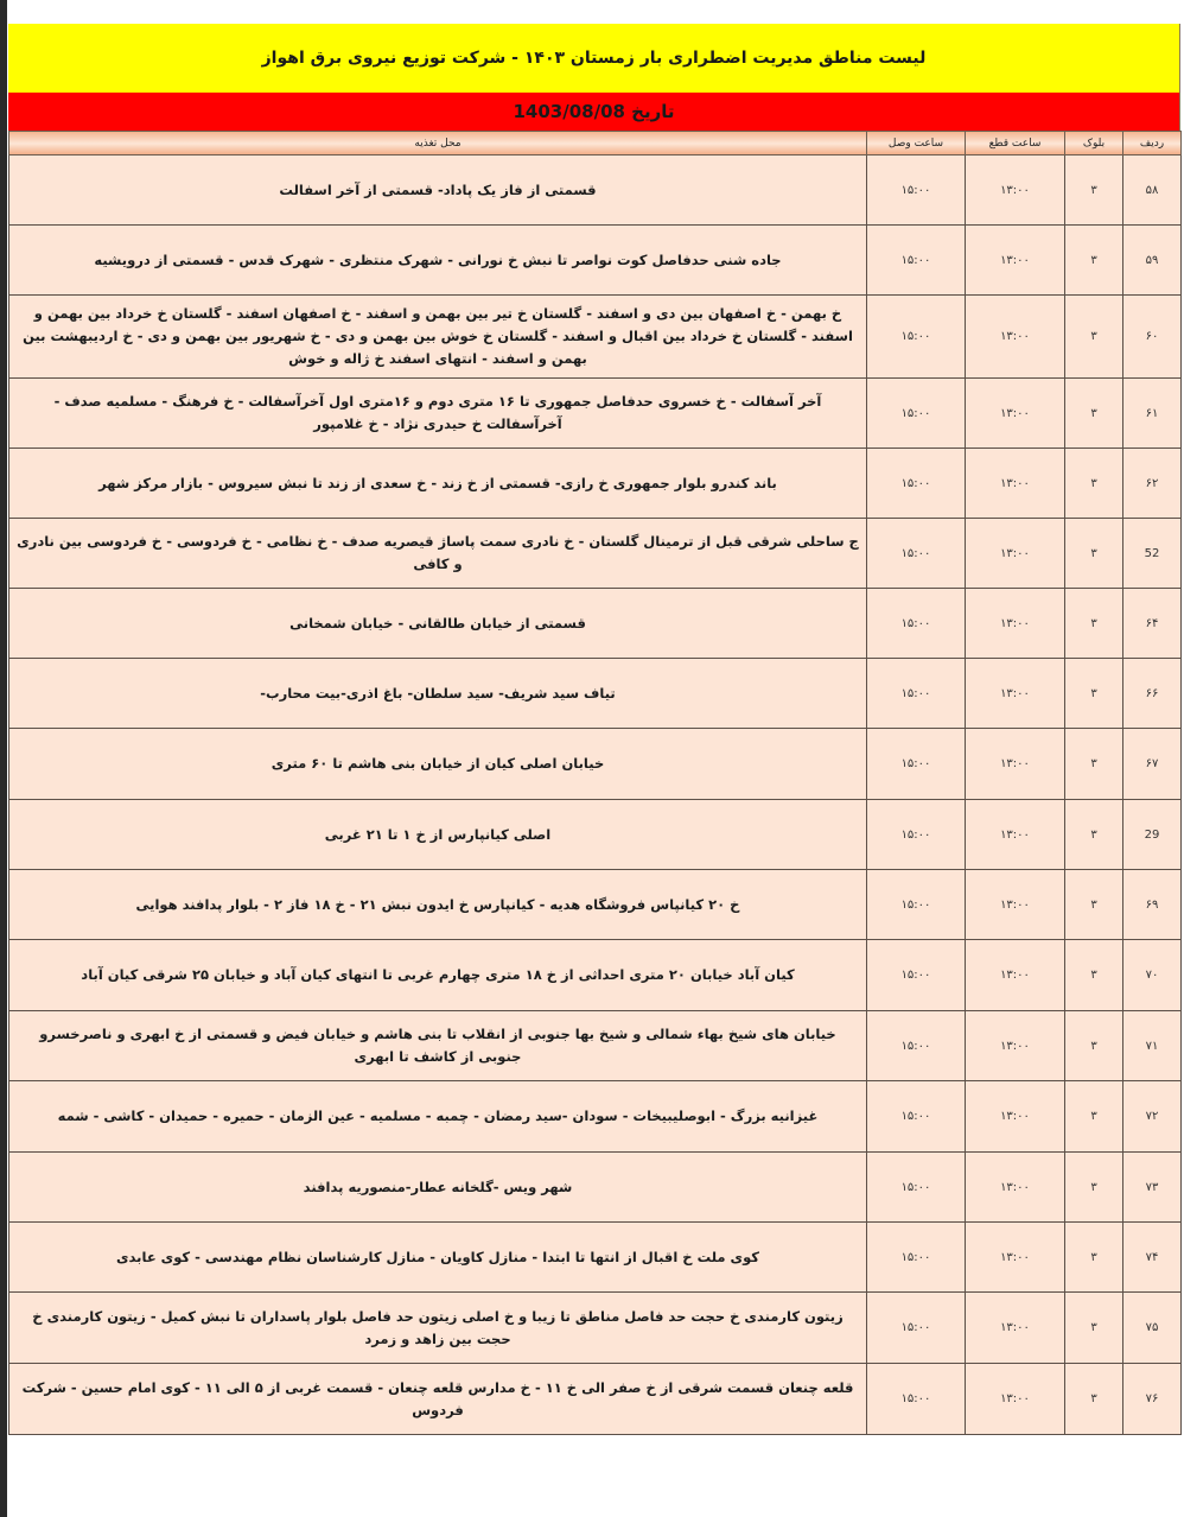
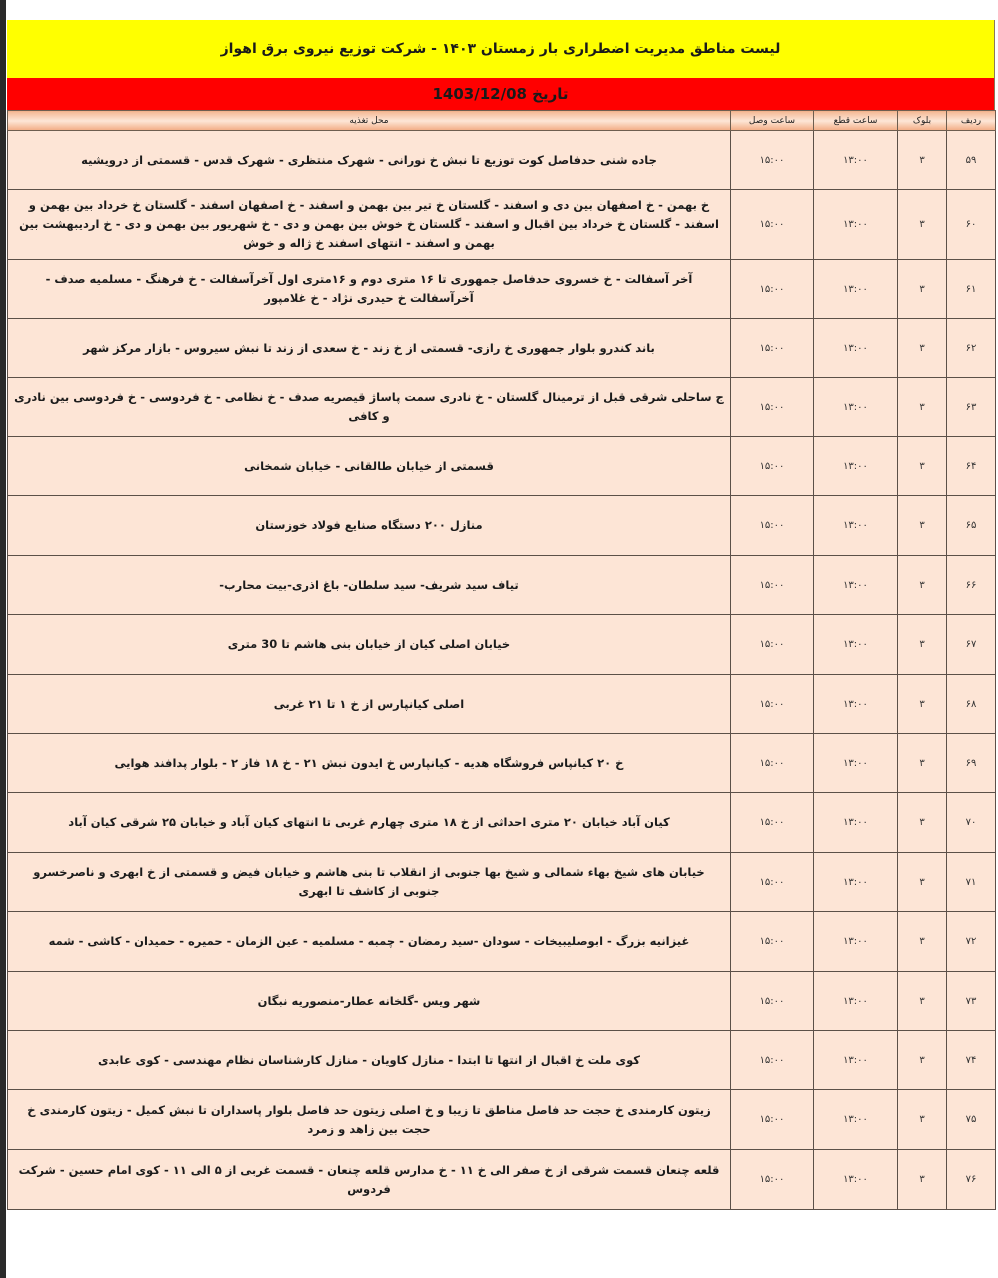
  لیست مناطق مدیریت اضطراری بار زمستان ۱۴۰۳ - شرکت توزیع نیروی برق اهواز
- تاریخ 1403/08/08
+ تاریخ 1403/12/08
  ردیف	بلوک	ساعت قطع	ساعت وصل	محل تغذیه
- ۵۸	۳	۱۳:۰۰	۱۵:۰۰	قسمتی از فاز یک پاداد- قسمتی از آخر اسفالت
- ۵۹	۳	۱۳:۰۰	۱۵:۰۰	جاده شنی حدفاصل کوت نواصر تا نبش خ نورانی - شهرک منتظری - شهرک قدس - قسمتی از درویشیه
+ ۵۹	۳	۱۳:۰۰	۱۵:۰۰	جاده شنی حدفاصل کوت توزیع تا نبش خ نورانی - شهرک منتظری - شهرک قدس - قسمتی از درویشیه
  ۶۰	۳	۱۳:۰۰	۱۵:۰۰	خ بهمن - خ اصفهان بین دی و اسفند - گلستان خ تیر بین بهمن و اسفند - خ اصفهان اسفند - گلستان خ خرداد بین بهمن و اسفند - گلستان خ خرداد بین اقبال و اسفند - گلستان خ خوش بین بهمن و دی - خ شهریور بین بهمن و دی - خ اردیبهشت بین بهمن و اسفند - انتهای اسفند خ ژاله و خوش
  ۶۱	۳	۱۳:۰۰	۱۵:۰۰	آخر آسفالت - خ خسروی حدفاصل جمهوری تا ۱۶ متری دوم و ۱۶متری اول آخرآسفالت - خ فرهنگ - مسلمیه صدف - آخرآسفالت خ حیدری نژاد - خ غلامپور
  ۶۲	۳	۱۳:۰۰	۱۵:۰۰	باند کندرو بلوار جمهوری خ رازی- قسمتی از خ زند - خ سعدی از زند تا نبش سیروس - بازار مرکز شهر
- 52	۳	۱۳:۰۰	۱۵:۰۰	ج ساحلی شرقی قبل از ترمینال گلستان - خ نادری سمت پاساژ قیصریه صدف - خ نظامی - خ فردوسی - خ فردوسی بین نادری و کافی
+ ۶۳	۳	۱۳:۰۰	۱۵:۰۰	ج ساحلی شرقی قبل از ترمینال گلستان - خ نادری سمت پاساژ قیصریه صدف - خ نظامی - خ فردوسی - خ فردوسی بین نادری و کافی
  ۶۴	۳	۱۳:۰۰	۱۵:۰۰	قسمتی از خیابان طالقانی - خیابان شمخانی
+ ۶۵	۳	۱۳:۰۰	۱۵:۰۰	منازل ۲۰۰ دستگاه صنایع فولاد خوزستان
  ۶۶	۳	۱۳:۰۰	۱۵:۰۰	تیاف سید شریف- سید سلطان- باغ اذری-بیت محارب-
- ۶۷	۳	۱۳:۰۰	۱۵:۰۰	خیابان اصلی کیان از خیابان بنی هاشم تا ۶۰ متری
+ ۶۷	۳	۱۳:۰۰	۱۵:۰۰	خیابان اصلی کیان از خیابان بنی هاشم تا 30 متری
- 29	۳	۱۳:۰۰	۱۵:۰۰	اصلی کیانپارس از خ ۱ تا ۲۱ غربی
+ ۶۸	۳	۱۳:۰۰	۱۵:۰۰	اصلی کیانپارس از خ ۱ تا ۲۱ غربی
  ۶۹	۳	۱۳:۰۰	۱۵:۰۰	خ ۲۰ کیانپاس فروشگاه هدیه - کیانپارس خ ایدون نبش ۲۱ - خ ۱۸ فاز ۲ - بلوار پدافند هوایی
  ۷۰	۳	۱۳:۰۰	۱۵:۰۰	کیان آباد خیابان ۲۰ متری احداثی از خ ۱۸ متری چهارم غربی تا انتهای کیان آباد و خیابان ۲۵ شرقی کیان آباد
  ۷۱	۳	۱۳:۰۰	۱۵:۰۰	خیابان های شیخ بهاء شمالی و شیخ بها جنوبی از انقلاب تا بنی هاشم و خیابان فیض و قسمتی از خ ابهری و ناصرخسرو جنوبی از کاشف تا ابهری
  ۷۲	۳	۱۳:۰۰	۱۵:۰۰	غیزانیه بزرگ - ابوصلیبیخات - سودان -سید رمضان - چمبه - مسلمیه - عین الزمان - حمیره - حمیدان - کاشی - شمه
- ۷۳	۳	۱۳:۰۰	۱۵:۰۰	شهر ویس -گلخانه عطار-منصوریه پدافند
+ ۷۳	۳	۱۳:۰۰	۱۵:۰۰	شهر ویس -گلخانه عطار-منصوریه نبگان
  ۷۴	۳	۱۳:۰۰	۱۵:۰۰	کوی ملت خ اقبال از انتها تا ابتدا - منازل کاویان - منازل کارشناسان نظام مهندسی - کوی عابدی
  ۷۵	۳	۱۳:۰۰	۱۵:۰۰	زیتون کارمندی خ حجت حد فاصل مناطق تا زیبا و خ اصلی زیتون حد فاصل بلوار پاسداران تا نبش کمیل - زیتون کارمندی خ حجت بین زاهد و زمرد
  ۷۶	۳	۱۳:۰۰	۱۵:۰۰	قلعه چنعان قسمت شرقی از خ صفر الی خ ۱۱ - خ مدارس قلعه چنعان - قسمت غربی از ۵ الی ۱۱ - کوی امام حسین - شرکت فردوس
